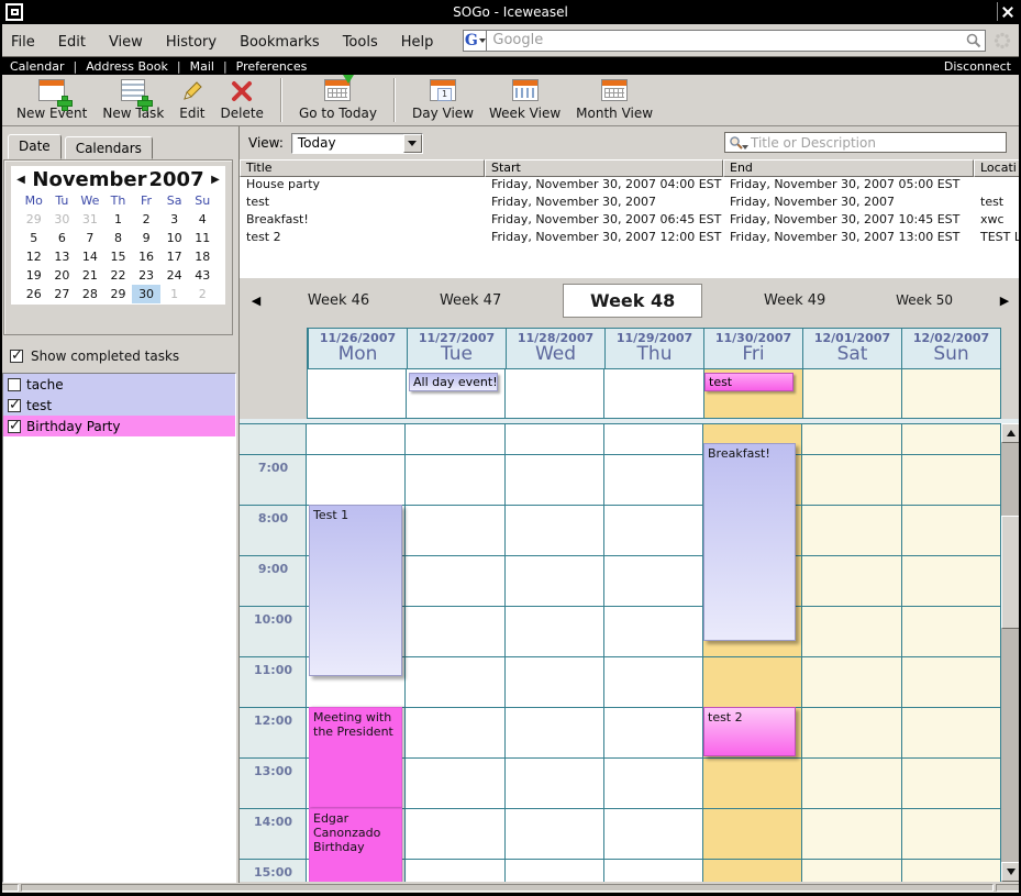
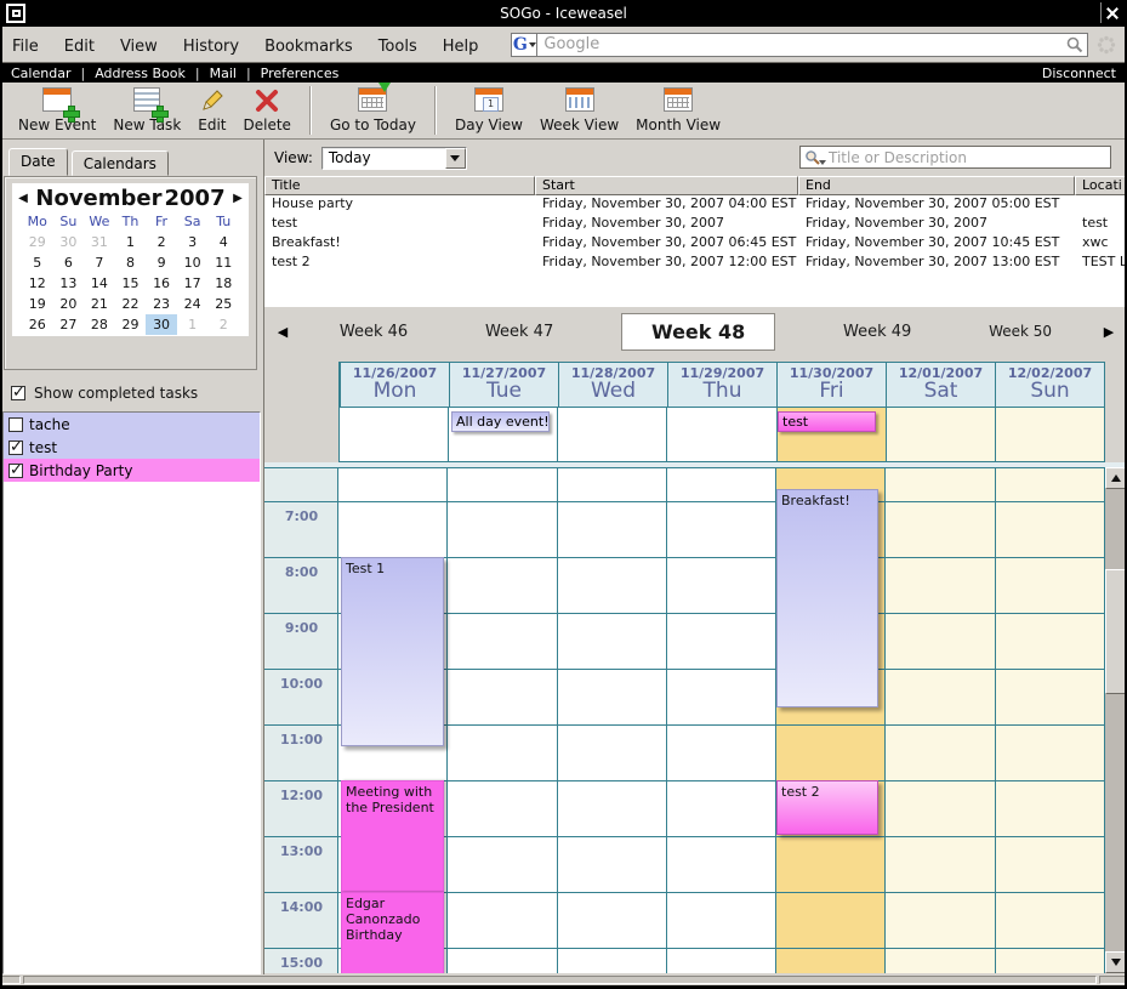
  SOGo - Iceweasel
  File Edit View History Bookmarks Tools Help
  G
  Google
  Calendar Address Book Mail Preferences
  Disconnect
  New Event
  New Task
  Edit
  Delete
  Go to Today
  Day View
  Week View
  Month View
  Date
  Calendars
  ◀
  November2007
  ▶
  Mo
- Tu
+ Su
  We
  Th
  Fr
  Sa
- Su
+ Tu
  29
  30
  31
  1
  2
  3
  4
  5
  6
  7
  8
  9
  10
  11
  12
  13
  14
  15
  16
  17
  18
  19
  20
  21
  22
  23
  24
- 43
+ 25
  26
  27
  28
  29
  30
  1
  2
  Show completed tasks
  tache
  test
  Birthday Party
  View:
  Today
  Title or Description
  Title
  Start
  End
  Locati
  House party
  Friday, November 30, 2007 04:00 EST
  Friday, November 30, 2007 05:00 EST
  test
  Friday, November 30, 2007
  Friday, November 30, 2007
  test
  Breakfast!
  Friday, November 30, 2007 06:45 EST
  Friday, November 30, 2007 10:45 EST
  xwc
  test 2
  Friday, November 30, 2007 12:00 EST
  Friday, November 30, 2007 13:00 EST
  TEST L
  ◀
  Week 46
  Week 47
  Week 48
  Week 49
  Week 50
  ▶
  11/26/2007
  Mon
  11/27/2007
  Tue
  11/28/2007
  Wed
  11/29/2007
  Thu
  11/30/2007
  Fri
  12/01/2007
  Sat
  12/02/2007
  Sun
  All day event!
  test
  7:00
  8:00
  9:00
  10:00
  11:00
  12:00
  13:00
  14:00
  15:00
  Test 1
  Breakfast!
  Meeting with the President
  Edgar Canonzado Birthday
  test 2
